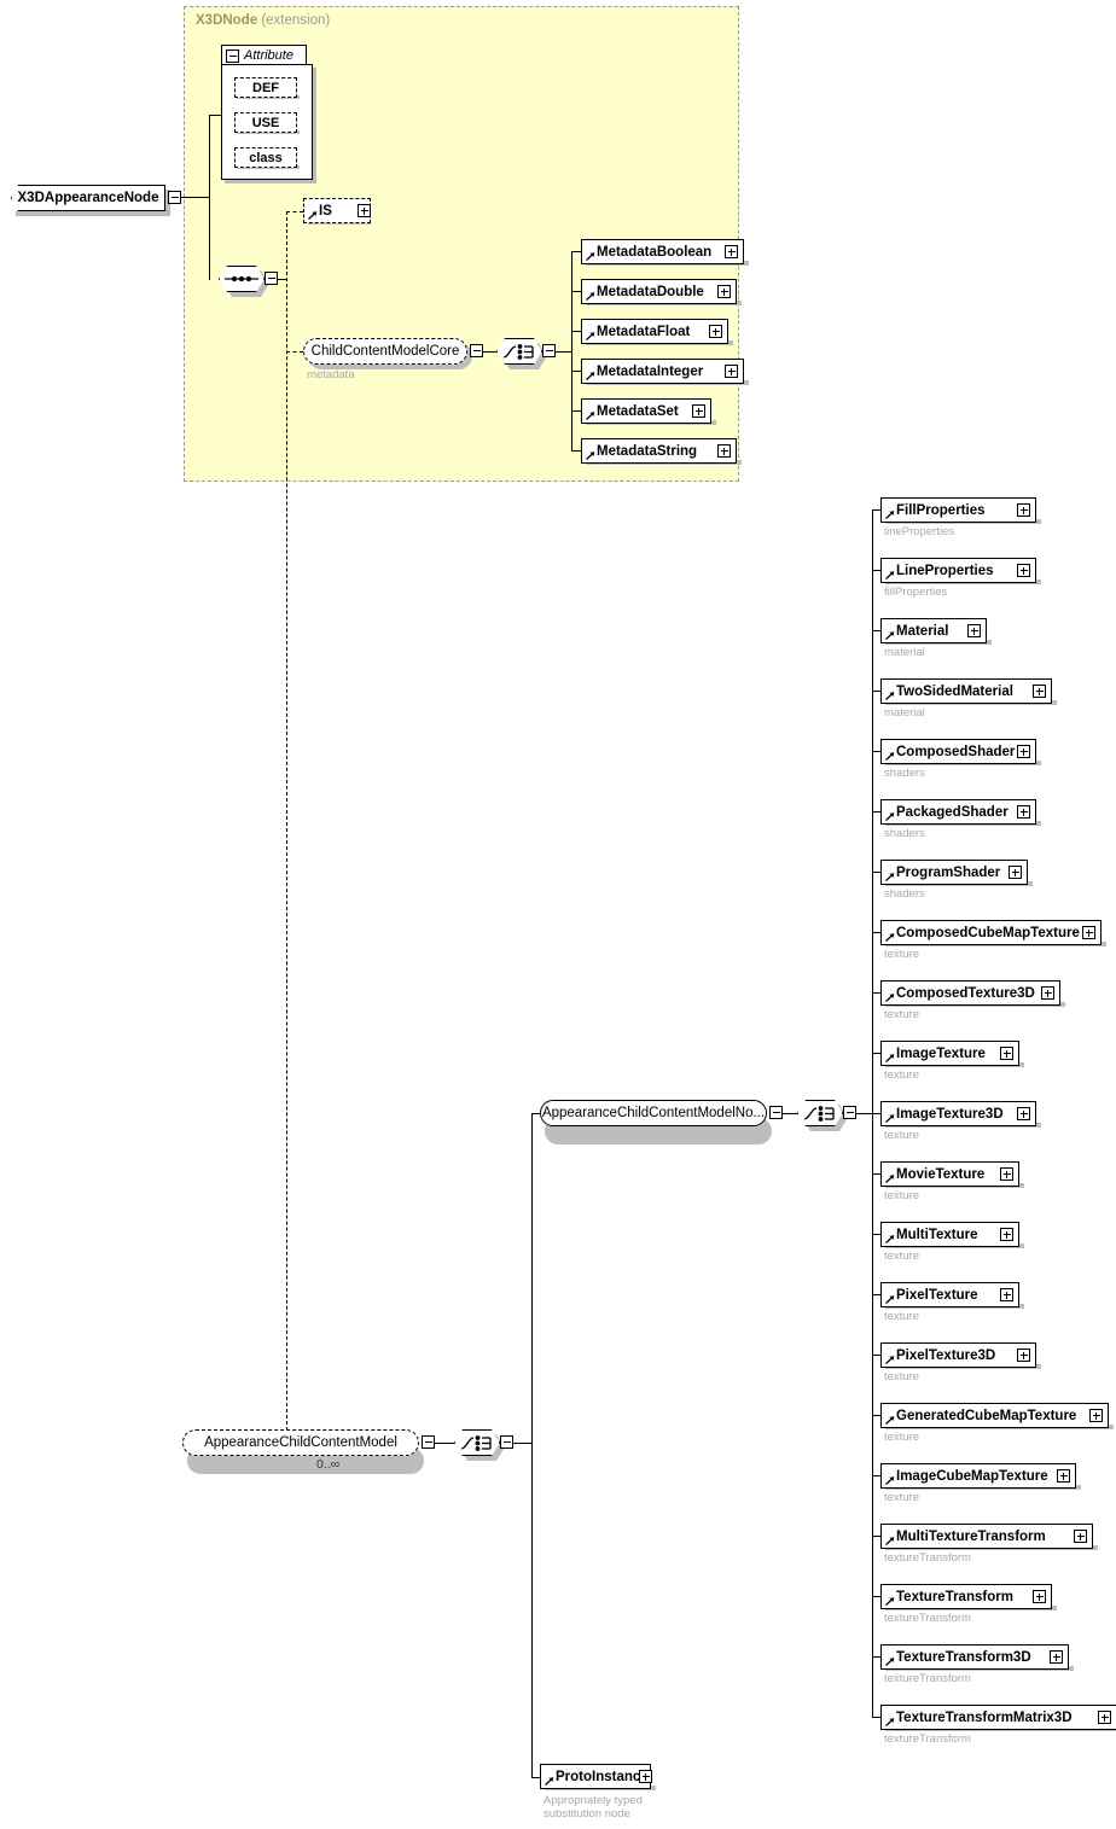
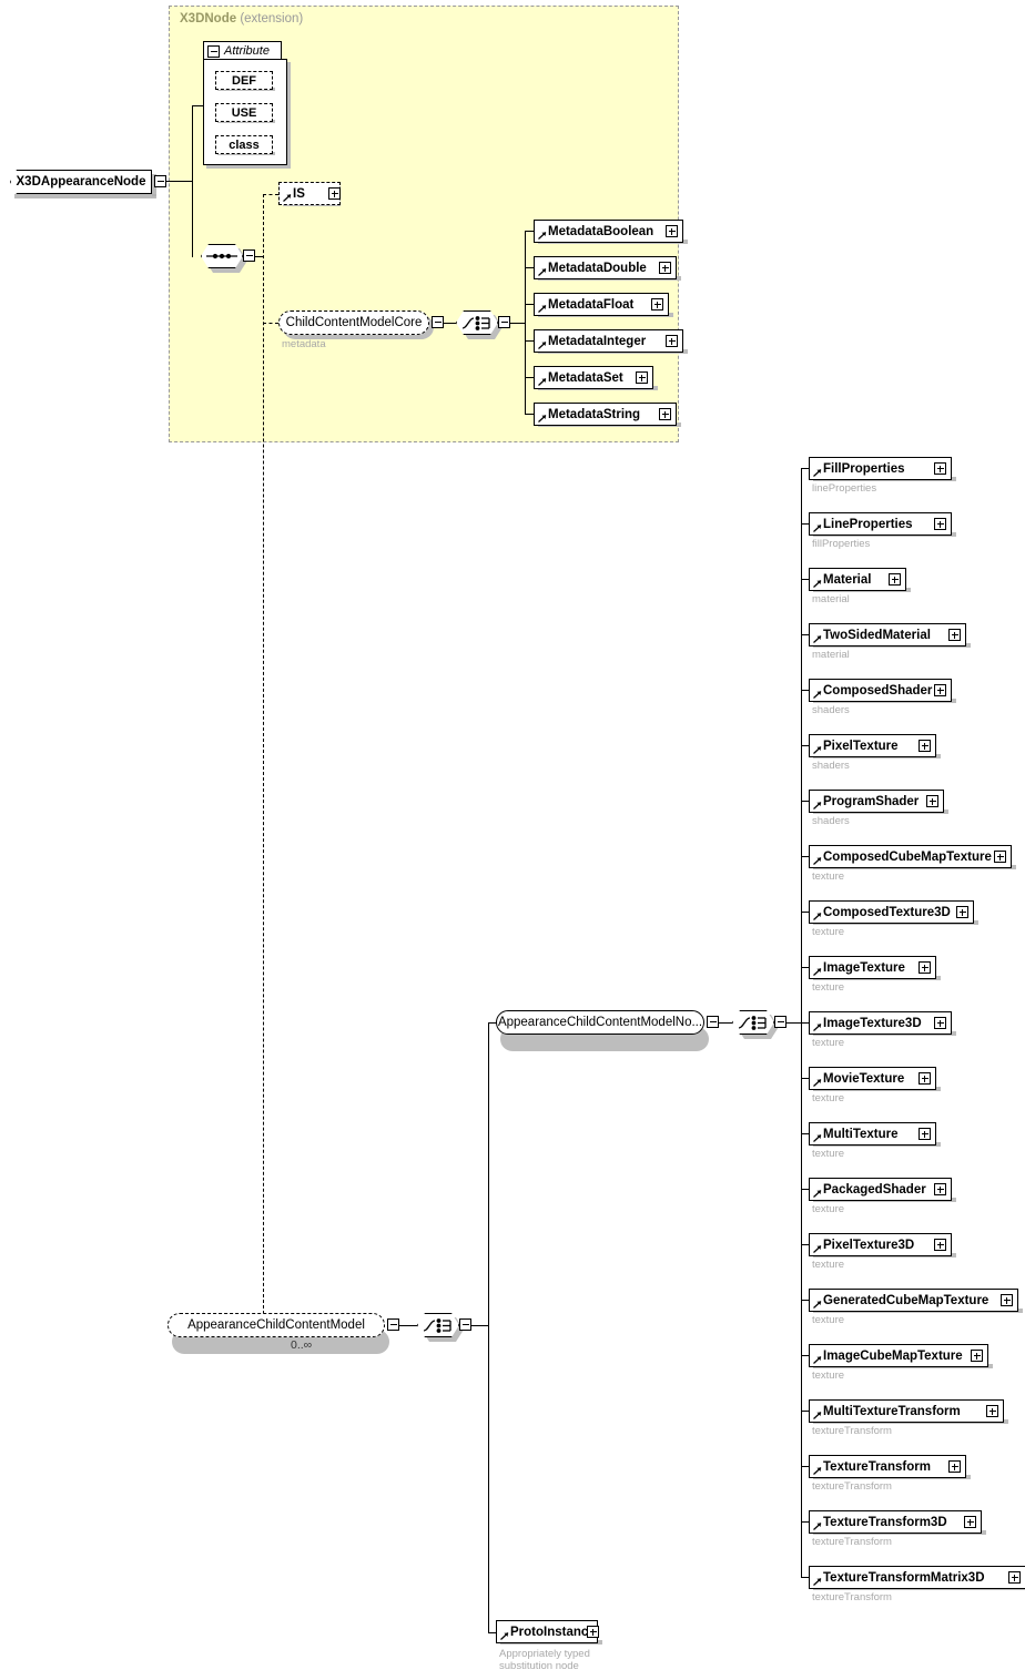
  X3DNode (extension)
  X3DAppearanceNode
  Attribute
  DEF
  USE
  class
  IS
  ChildContentModelCore
  metadata
  MetadataBoolean
  MetadataDouble
  MetadataFloat
  MetadataInteger
  MetadataSet
  MetadataString
  AppearanceChildContentModel
  0..∞
  AppearanceChildContentModelNo...
  FillProperties
  lineProperties
  LineProperties
  fillProperties
  Material
  material
  TwoSidedMaterial
  material
  ComposedShader
  shaders
- PackagedShader
+ PixelTexture
  shaders
  ProgramShader
  shaders
  ComposedCubeMapTexture
  texture
  ComposedTexture3D
  texture
  ImageTexture
  texture
  ImageTexture3D
  texture
  MovieTexture
  texture
  MultiTexture
  texture
- PixelTexture
+ PackagedShader
  texture
  PixelTexture3D
  texture
  GeneratedCubeMapTexture
  texture
  ImageCubeMapTexture
  texture
  MultiTextureTransform
  textureTransform
  TextureTransform
  textureTransform
  TextureTransform3D
  textureTransform
  TextureTransformMatrix3D
  textureTransform
  ProtoInstanc
  Appropriately typed
  substitution node
